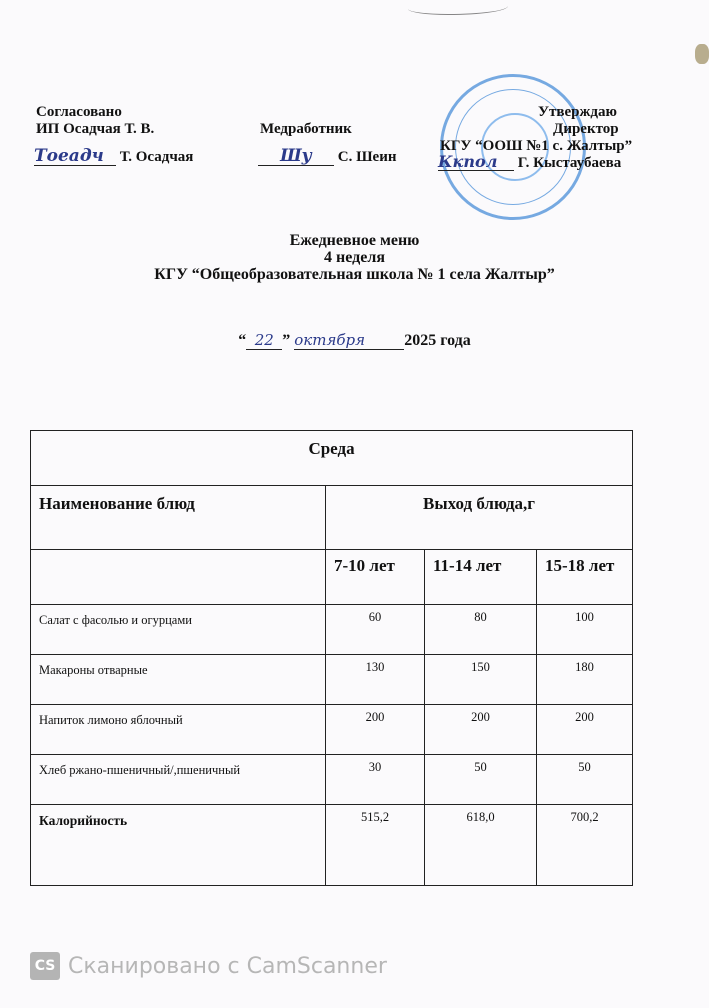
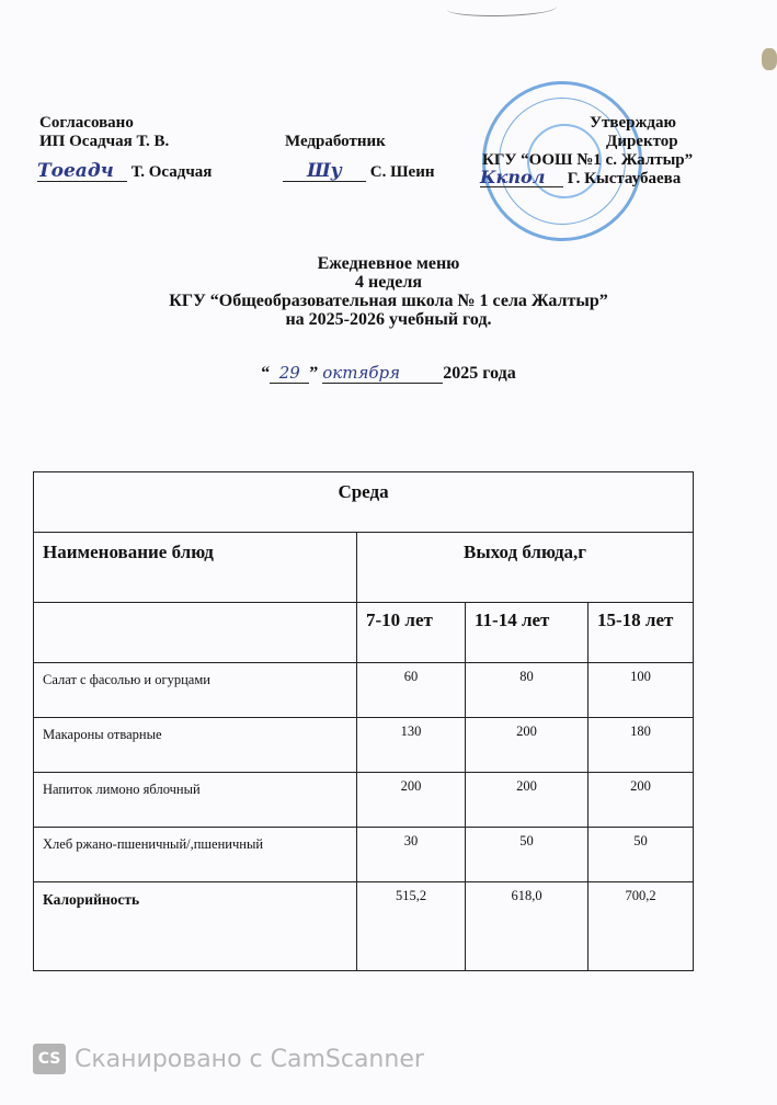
  Согласовано
  ИП Осадчая Т. В.
  Тоеадч Т. Осадчая
  Медработник
  Шу С. Шеин
  Утверждаю
  Директор
  КГУ “ООШ №1 с. Жалтыр”
  Ккпол Г. Кыстаубаева
  Ежедневное меню
  4 неделя
  КГУ “Общеобразовательная школа № 1 села Жалтыр”
+ на 2025-2026 учебный год.
- “ 22 ” октября 2025 года
+ “ 29 ” октября 2025 года
  Среда
  Наименование блюд	Выход блюда,г
  	7-10 лет	11-14 лет	15-18 лет
  Салат с фасолью и огурцами	60	80	100
- Макароны отварные	130	150	180
+ Макароны отварные	130	200	180
  Напиток лимоно яблочный	200	200	200
  Хлеб ржано-пшеничный/,пшеничный	30	50	50
  Калорийность	515,2	618,0	700,2
  CS
  Сканировано с CamScanner
